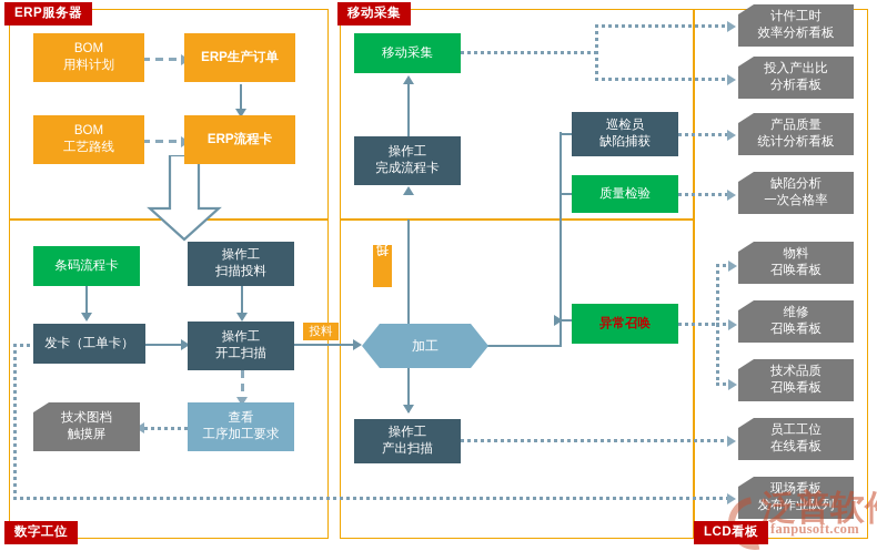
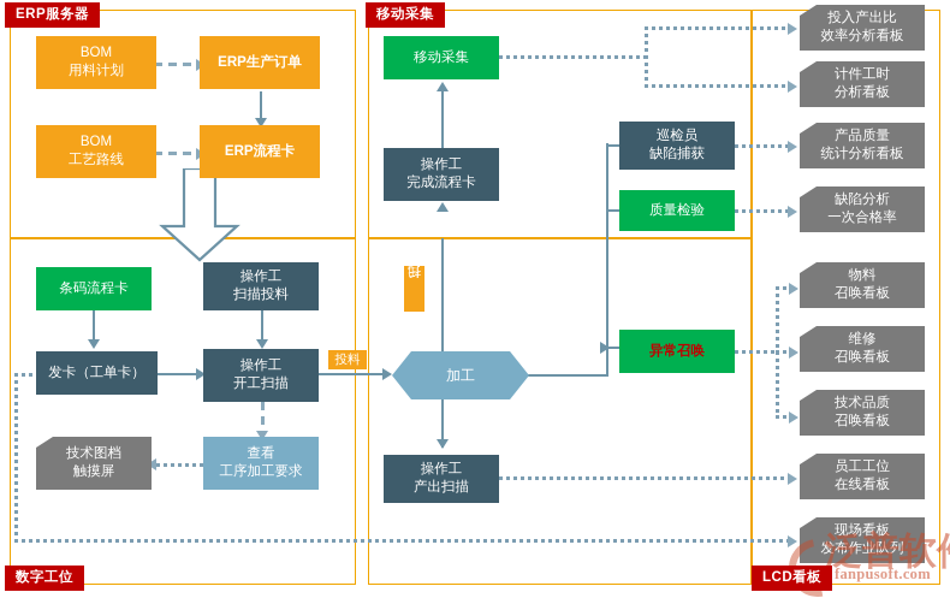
  ERP服务器
  移动采集
  数字工位
  LCD看板
  BOM
  用料计划
  ERP生产订单
  BOM
  工艺路线
  ERP流程卡
  条码流程卡
  操作工
  扫描投料
  发卡（工单卡）
  操作工
  开工扫描
  技术图档
  触摸屏
  查看
  工序加工要求
  投料
  加工
  操作工
  产出扫描
  异常召唤
  移动采集
  操作工
  完成流程卡
  巡检员
  缺陷捕获
  质量检验
- 计件工时
+ 投入产出比
  效率分析看板
- 投入产出比
+ 计件工时
  分析看板
  产品质量
  统计分析看板
  缺陷分析
  一次合格率
  物料
  召唤看板
  维修
  召唤看板
  技术品质
  召唤看板
  员工工位
  在线看板
  现场看板
  发布作业队列
  泛普软
  fanpusoft.com
